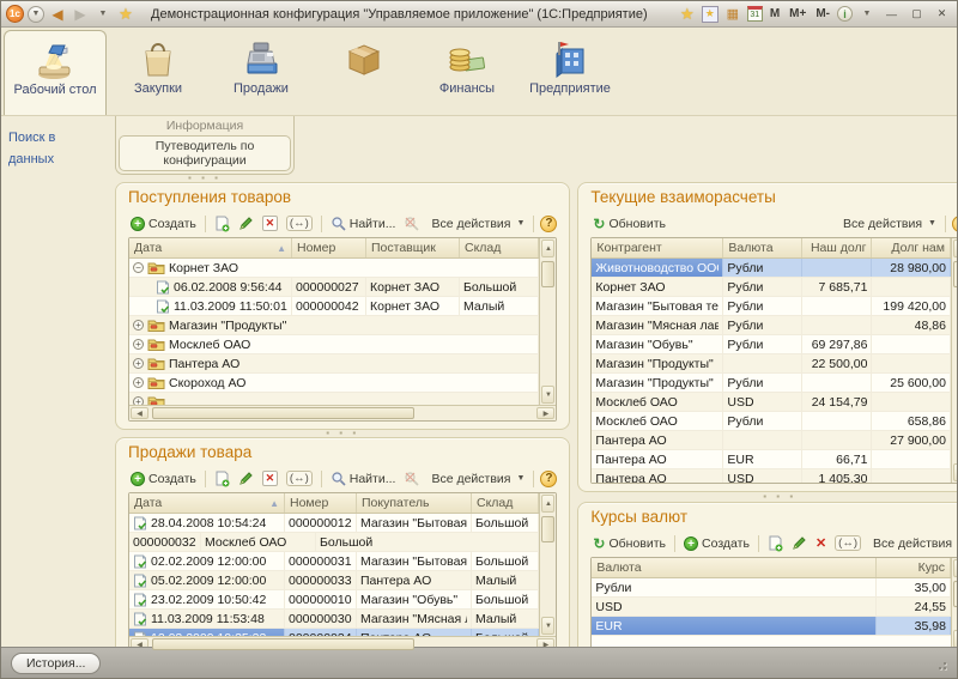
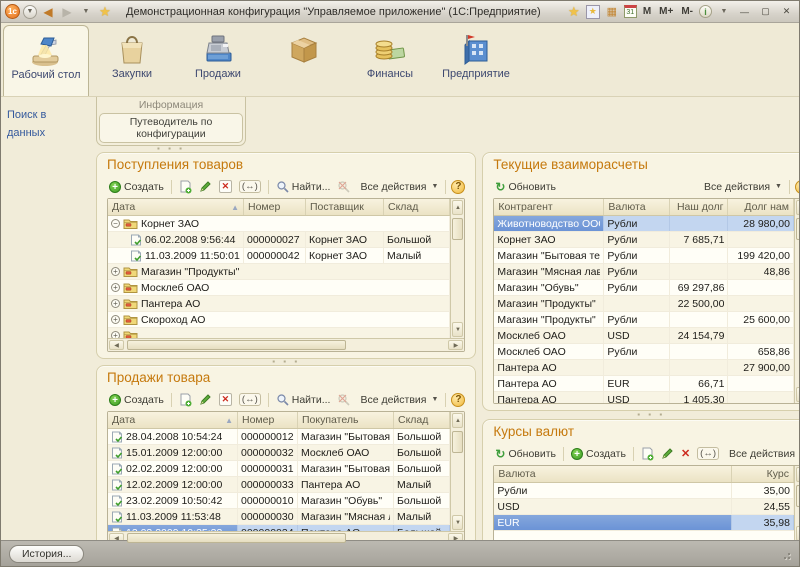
  1с
  ◀
  ▶
  ★
  Демонстрационная конфигурация "Управляемое приложение" (1С:Предприятие)
  ★
  ★
  ▦
  M
  M+
  M-
  i
  —
  ▢
  ✕
  Рабочий стол
  Закупки
  Продажи
  Финансы
  Предприятие
  Поиск в данных
  Информация
  Путеводитель по конфигурации
  ▪ ▪ ▪
  Поступления товаров
  +
  Создать
  ✕
  (↔)
  Найти...
  Все действия
  ?
  Дата
  ▲
  Номер
  Поставщик
  Склад
  −
  Корнет ЗАО
  06.02.2008 9:56:44
  000000027
  Корнет ЗАО
  Большой
  11.03.2009 11:50:01
  000000042
  Корнет ЗАО
  Малый
  +
  Магазин "Продукты"
  +
  Москлеб ОАО
  +
  Пантера АО
  +
  Скороход АО
  +
  ▪ ▪ ▪
  Продажи товара
  +
  Создать
  ✕
  (↔)
  Найти...
  Все действия
  ?
  Дата
  ▲
  Номер
  Покупатель
  Склад
  28.04.2008 10:54:24
  000000012
  Магазин "Бытовая
  Большой
+ 15.01.2009 12:00:00
  000000032
  Москлеб ОАО
  Большой
  02.02.2009 12:00:00
  000000031
  Магазин "Бытовая
  Большой
- 05.02.2009 12:00:00
+ 12.02.2009 12:00:00
  000000033
  Пантера АО
  Малый
  23.02.2009 10:50:42
  000000010
  Магазин "Обувь"
  Большой
  11.03.2009 11:53:48
  000000030
  Магазин "Мясная
  Малый
  Текущие взаиморасчеты
  ↻
  Обновить
  Все действия
  Контрагент
  Валюта
  Наш долг
  Долг нам
  Животноводство ОО
  Рубли
  28 980,00
  Корнет ЗАО
  Рубли
  7 685,71
  Магазин "Бытовая те
  Рубли
  199 420,00
  Магазин "Мясная лав
  Рубли
  48,86
  Магазин "Обувь"
  Рубли
  69 297,86
  Магазин "Продукты"
  22 500,00
  Магазин "Продукты"
  Рубли
  25 600,00
  Москлеб ОАО
  USD
  24 154,79
  Москлеб ОАО
  Рубли
  658,86
  Пантера АО
  27 900,00
  Пантера АО
  EUR
  66,71
  Пантера АО
  USD
  1 405,30
  ▪ ▪ ▪
  Курсы валют
  ↻
  Обновить
  +
  Создать
  ✕
  (↔)
  Все действия
  Валюта
  Курс
  Рубли
  35,00
  USD
  24,55
  EUR
  35,98
  История...
